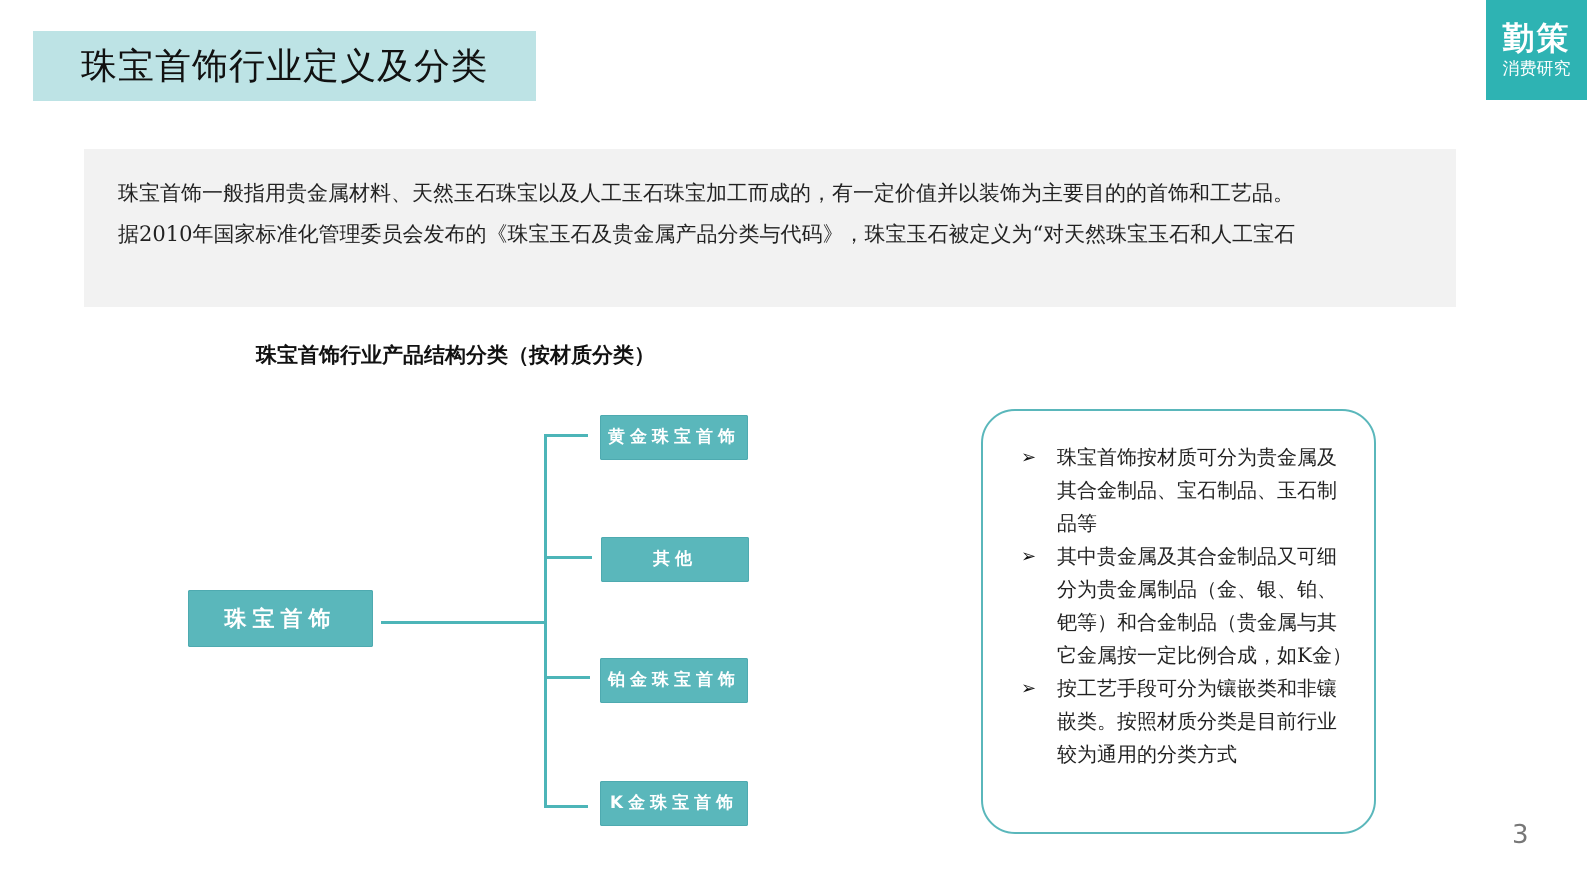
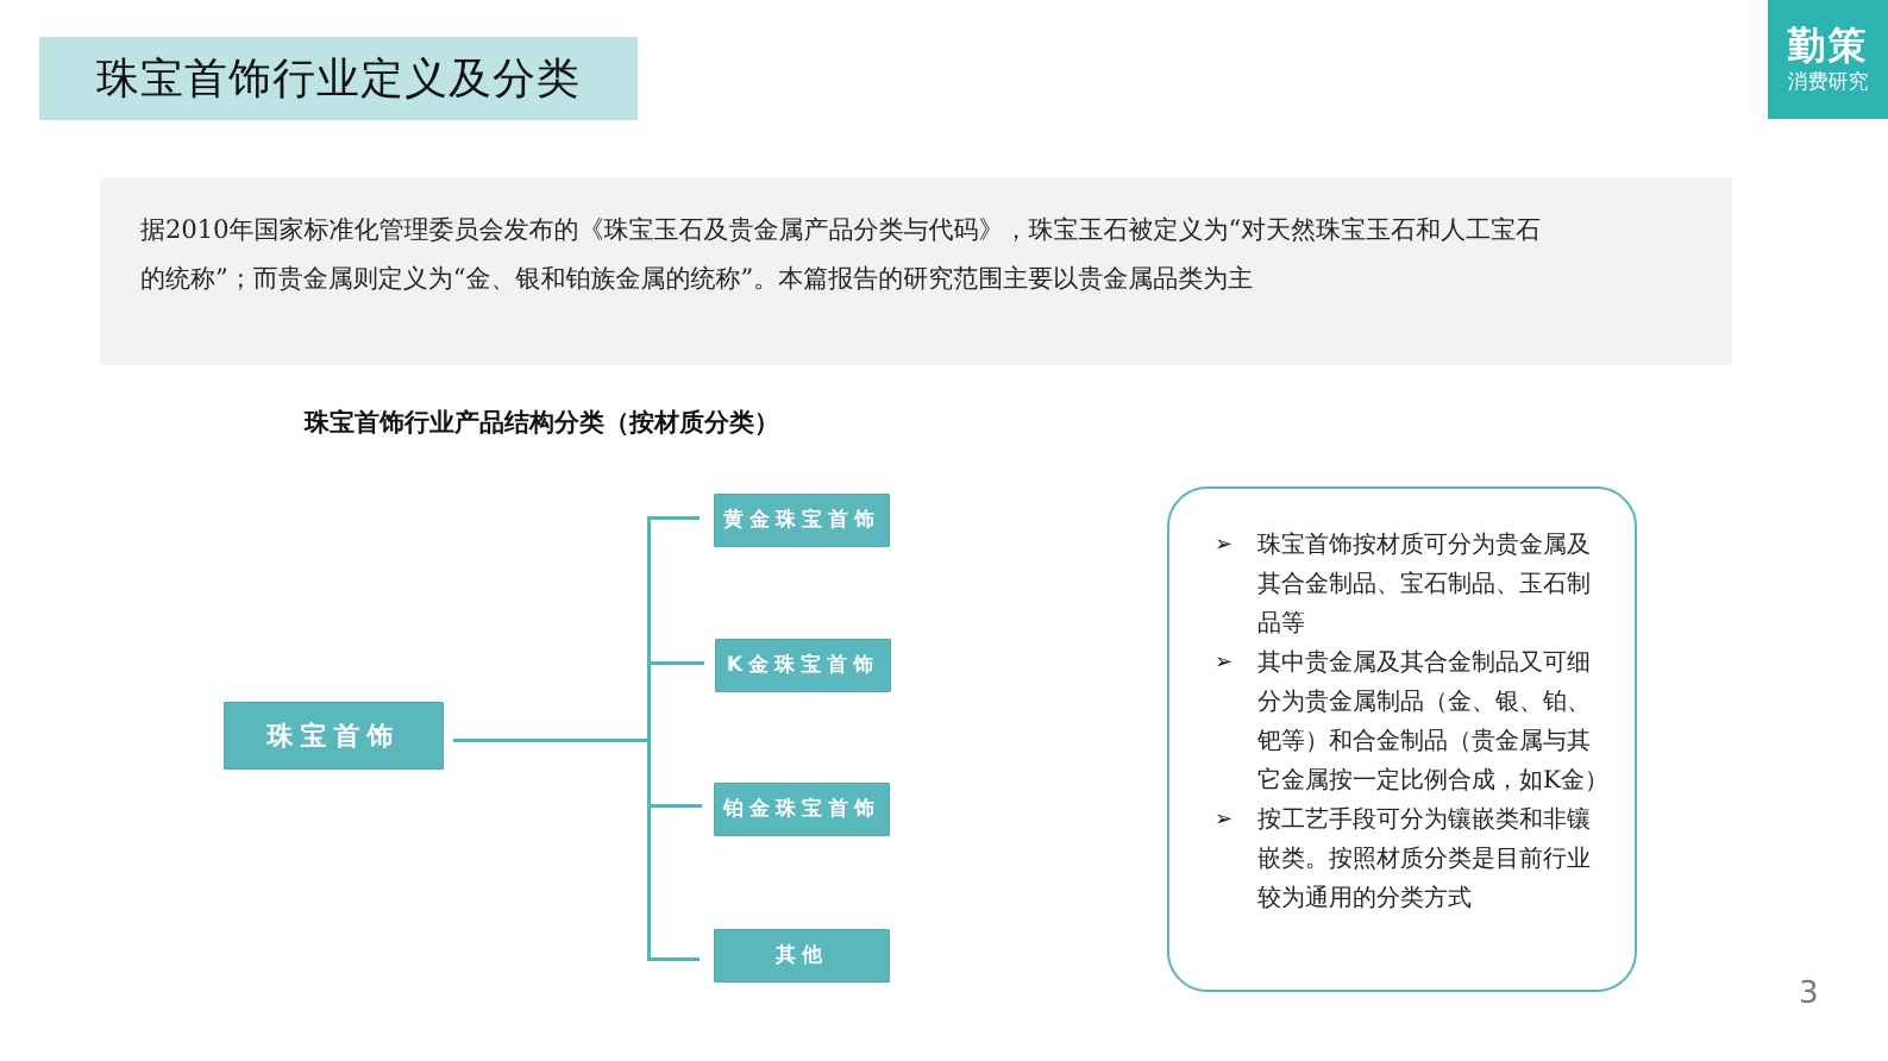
  珠宝首饰行业定义及分类
  勤策
  消费研究
- 珠宝首饰一般指用贵金属材料、天然玉石珠宝以及人工玉石珠宝加工而成的，有一定价值并以装饰为主要目的的首饰和工艺品。
  据2010年国家标准化管理委员会发布的《珠宝玉石及贵金属产品分类与代码》，珠宝玉石被定义为“对天然珠宝玉石和人工宝石
+ 的统称”；而贵金属则定义为“金、银和铂族金属的统称”。本篇报告的研究范围主要以贵金属品类为主
  珠宝首饰行业产品结构分类（按材质分类）
  珠宝首饰
  黄金珠宝首饰
- 其他
+ K金珠宝首饰
  铂金珠宝首饰
- K金珠宝首饰
+ 其他
  ➢
  珠宝首饰按材质可分为贵金属及其合金制品、宝石制品、玉石制品等
  ➢
  其中贵金属及其合金制品又可细分为贵金属制品（金、银、铂、钯等）和合金制品（贵金属与其它金属按一定比例合成，如K金）
  ➢
  按工艺手段可分为镶嵌类和非镶嵌类。按照材质分类是目前行业较为通用的分类方式
  3
